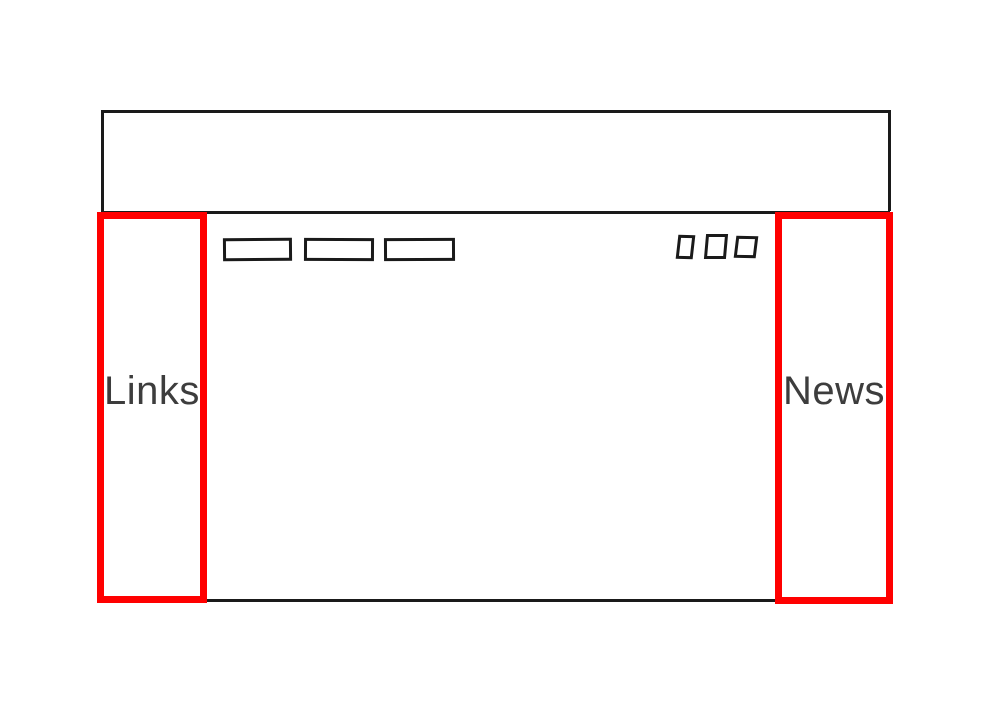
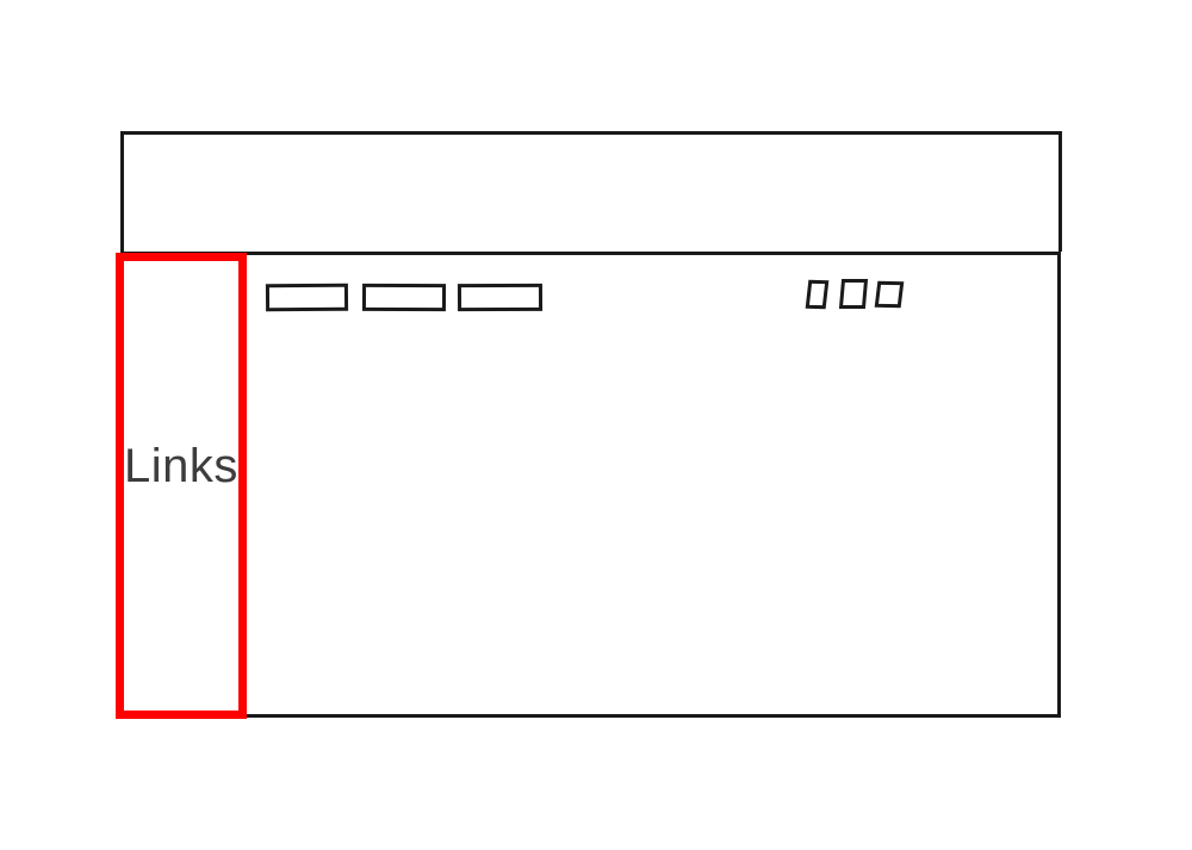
  Links
- News
